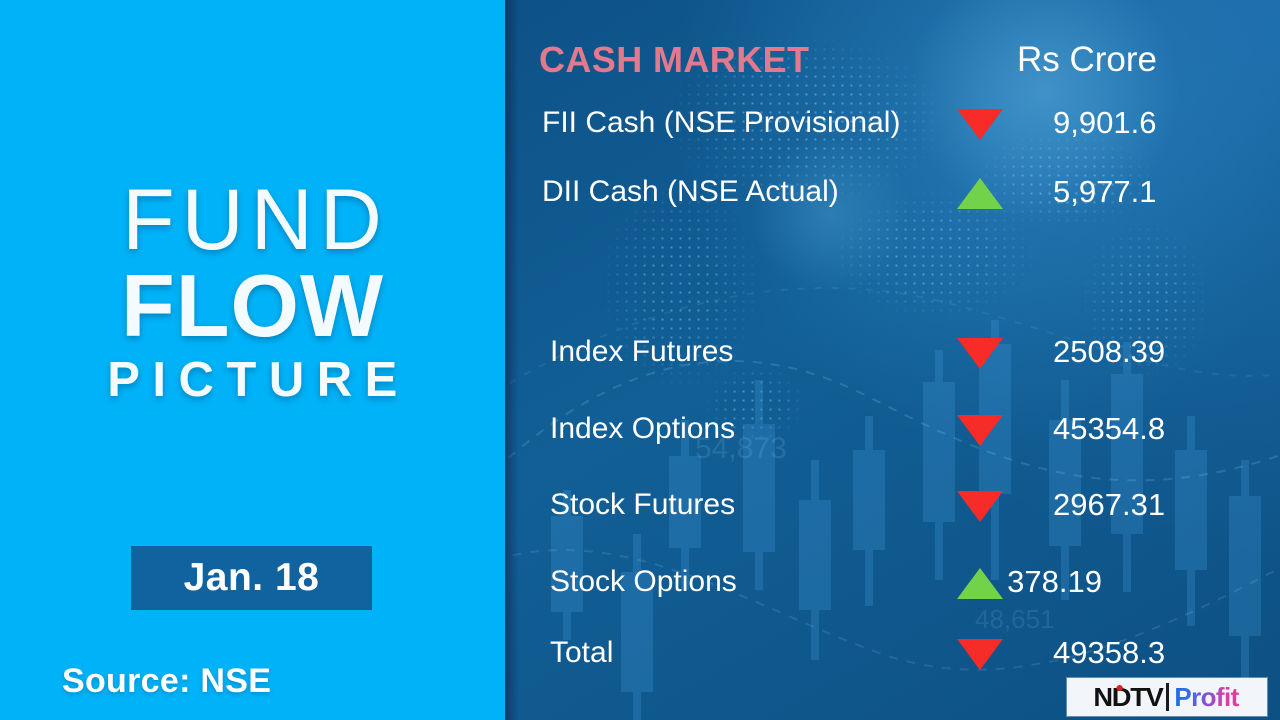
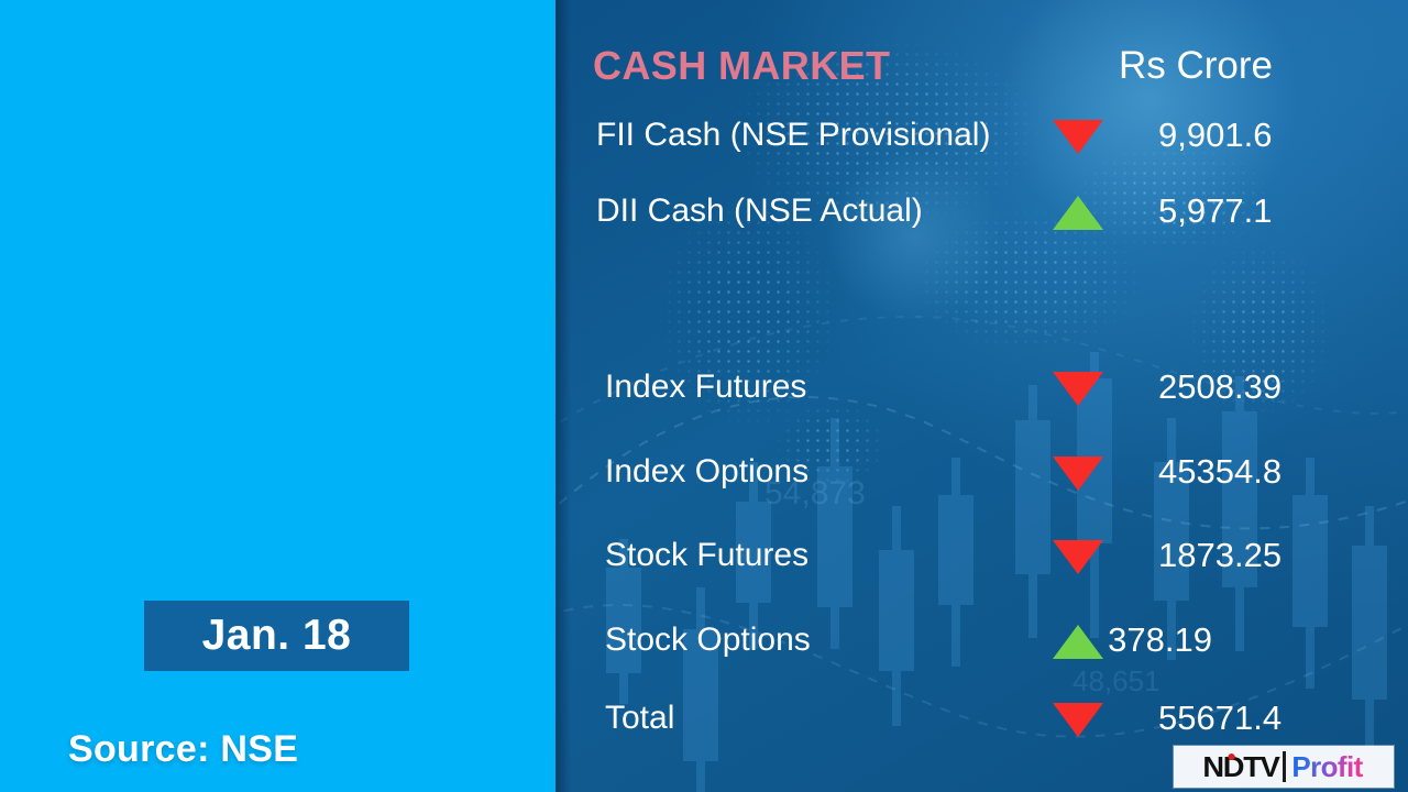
- FUND
- FLOW
- PICTURE
  Jan. 18
  Source: NSE
  54,873
  CASH MARKET
  Rs Crore
  FII Cash (NSE Provisional)
  9,901.6
  DII Cash (NSE Actual)
  5,977.1
  Index Futures
  2508.39
  Index Options
  45354.8
  Stock Futures
- 2967.31
+ 1873.25
  Stock Options
  378.19
  Total
- 49358.3
+ 55671.4
  NDTV
  Profit
